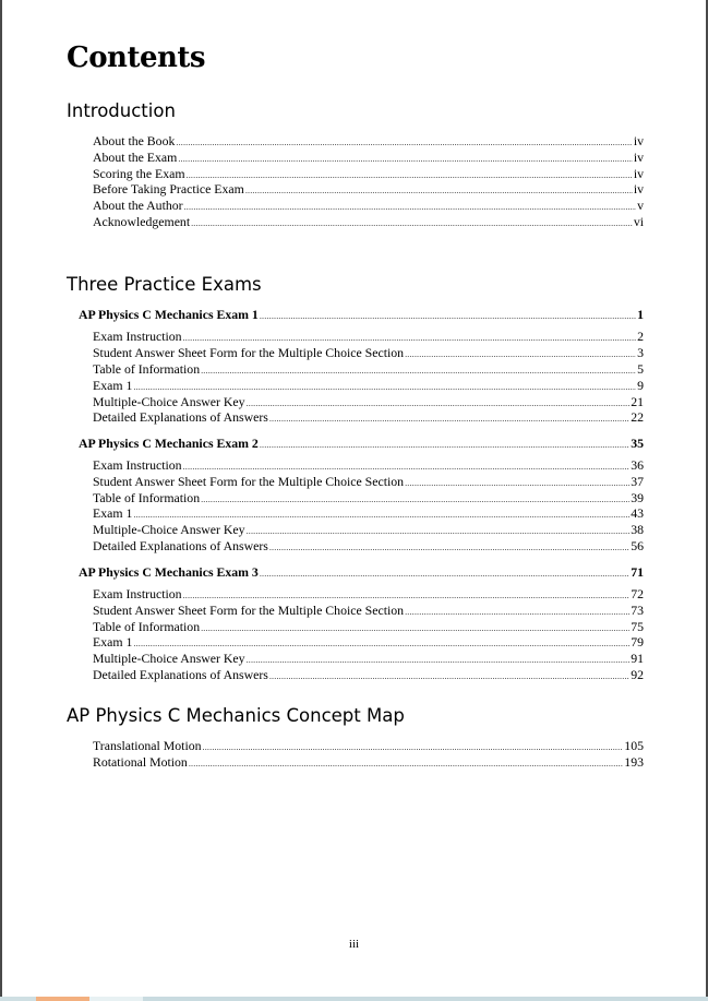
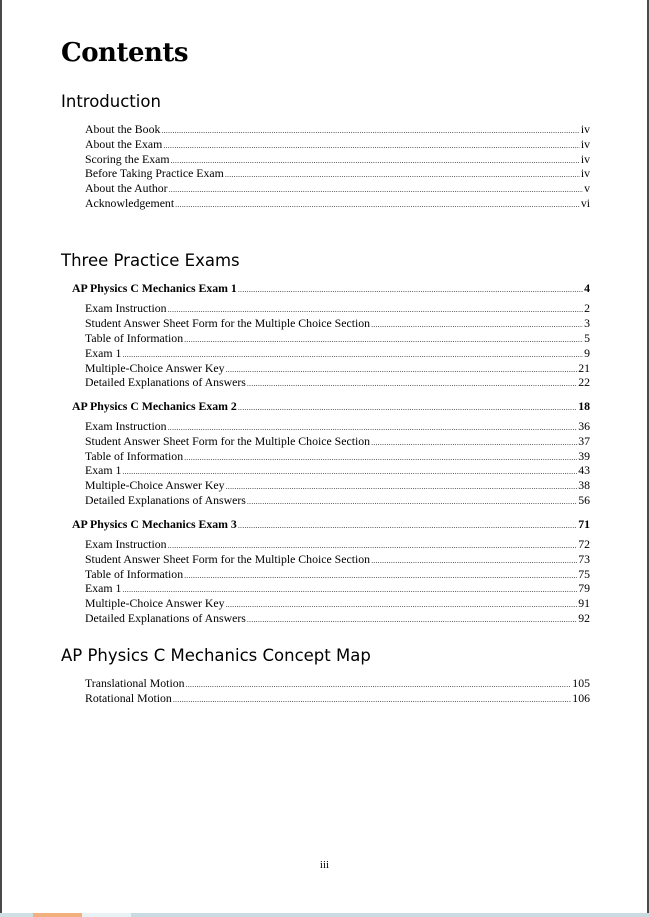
  Contents
  Introduction
  About the Book
  iv
  About the Exam
  iv
  Scoring the Exam
  iv
  Before Taking Practice Exam
  iv
  About the Author
  v
  Acknowledgement
  vi
  Three Practice Exams
  AP Physics C Mechanics Exam 1
- 1
+ 4
  Exam Instruction
  2
  Student Answer Sheet Form for the Multiple Choice Section
  3
  Table of Information
  5
  Exam 1
  9
  Multiple-Choice Answer Key
  21
  Detailed Explanations of Answers
  22
  AP Physics C Mechanics Exam 2
- 35
+ 18
  Exam Instruction
  36
  Student Answer Sheet Form for the Multiple Choice Section
  37
  Table of Information
  39
  Exam 1
  43
  Multiple-Choice Answer Key
  38
  Detailed Explanations of Answers
  56
  AP Physics C Mechanics Exam 3
  71
  Exam Instruction
  72
  Student Answer Sheet Form for the Multiple Choice Section
  73
  Table of Information
  75
  Exam 1
  79
  Multiple-Choice Answer Key
  91
  Detailed Explanations of Answers
  92
  AP Physics C Mechanics Concept Map
  Translational Motion
  105
  Rotational Motion
- 193
+ 106
  iii
